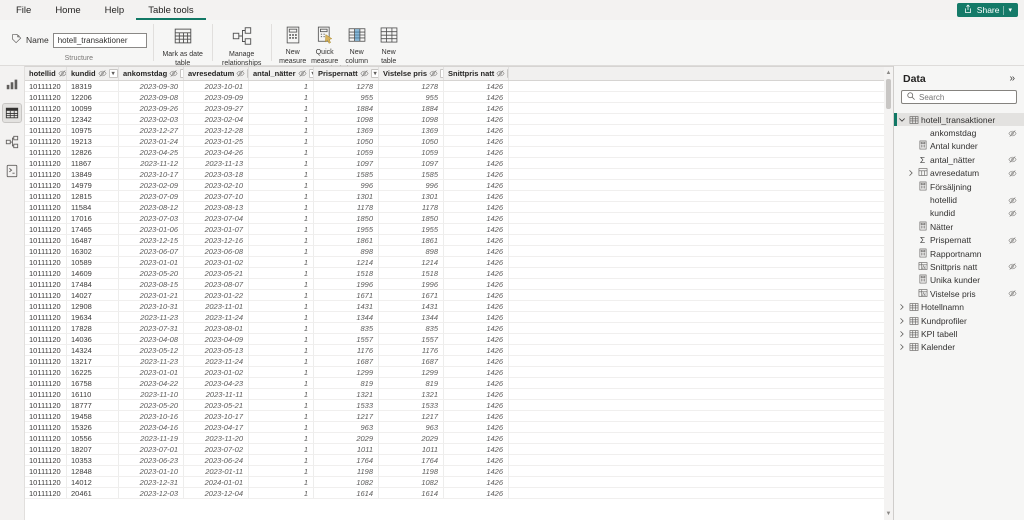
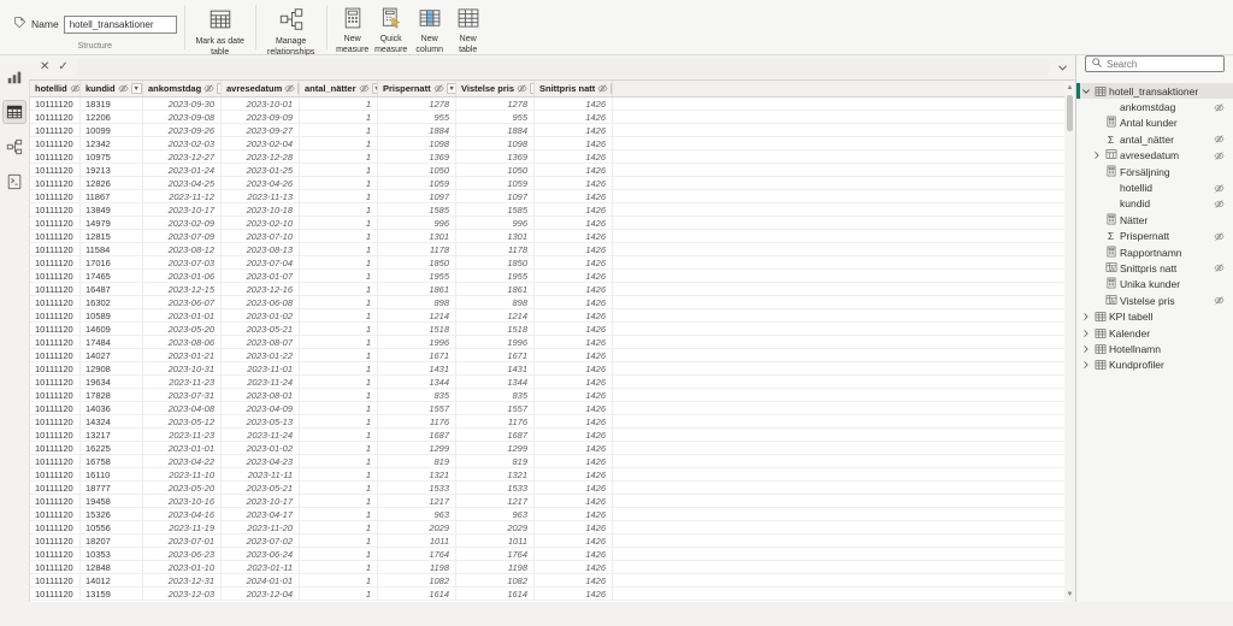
- File
- Home
- Help
- Table tools
- Share
  Name
  hotell_transaktioner
+ ✕
+ ✓
  hotellid
  kundid
  ankomstdag
  avresedatum
  antal_nätter
  Prispernatt
  Vistelse pris
  Snittpris natt
  10111120
  18319
  2023-09-30
  2023-10-01
  1
  1278
  1278
  1426
  10111120
  12206
  2023-09-08
  2023-09-09
  1
  955
  955
  1426
  10111120
  10099
  2023-09-26
  2023-09-27
  1
  1884
  1884
  1426
  10111120
  12342
  2023-02-03
  2023-02-04
  1
  1098
  1098
  1426
  10111120
  10975
  2023-12-27
  2023-12-28
  1
  1369
  1369
  1426
  10111120
  19213
  2023-01-24
  2023-01-25
  1
  1050
  1050
  1426
  10111120
  12826
  2023-04-25
  2023-04-26
  1
  1059
  1059
  1426
  10111120
  11867
  2023-11-12
  2023-11-13
  1
  1097
  1097
  1426
  10111120
  13849
  2023-10-17
- 2023-03-18
+ 2023-10-18
  1
  1585
  1585
  1426
  10111120
  14979
  2023-02-09
  2023-02-10
  1
  996
  996
  1426
  10111120
  12815
  2023-07-09
  2023-07-10
  1
  1301
  1301
  1426
  10111120
  11584
  2023-08-12
  2023-08-13
  1
  1178
  1178
  1426
  10111120
  17016
  2023-07-03
  2023-07-04
  1
  1850
  1850
  1426
  10111120
  17465
  2023-01-06
  2023-01-07
  1
  1955
  1955
  1426
  10111120
  16487
  2023-12-15
  2023-12-16
  1
  1861
  1861
  1426
  10111120
  16302
  2023-06-07
  2023-06-08
  1
  898
  898
  1426
  10111120
  10589
  2023-01-01
  2023-01-02
  1
  1214
  1214
  1426
  10111120
  14609
  2023-05-20
  2023-05-21
  1
  1518
  1518
  1426
  10111120
  17484
- 2023-08-15
+ 2023-08-06
  2023-08-07
  1
  1996
  1996
  1426
  10111120
  14027
  2023-01-21
  2023-01-22
  1
  1671
  1671
  1426
  10111120
  12908
  2023-10-31
  2023-11-01
  1
  1431
  1431
  1426
  10111120
  19634
  2023-11-23
  2023-11-24
  1
  1344
  1344
  1426
  10111120
  17828
  2023-07-31
  2023-08-01
  1
  835
  835
  1426
  10111120
  14036
  2023-04-08
  2023-04-09
  1
  1557
  1557
  1426
  10111120
  14324
  2023-05-12
  2023-05-13
  1
  1176
  1176
  1426
  10111120
  13217
  2023-11-23
  2023-11-24
  1
  1687
  1687
  1426
  10111120
  16225
  2023-01-01
  2023-01-02
  1
  1299
  1299
  1426
  10111120
  16758
  2023-04-22
  2023-04-23
  1
  819
  819
  1426
  10111120
  16110
  2023-11-10
  2023-11-11
  1
  1321
  1321
  1426
  10111120
  18777
  2023-05-20
  2023-05-21
  1
  1533
  1533
  1426
  10111120
  19458
  2023-10-16
  2023-10-17
  1
  1217
  1217
  1426
  10111120
  15326
  2023-04-16
  2023-04-17
  1
  963
  963
  1426
  10111120
  10556
  2023-11-19
  2023-11-20
  1
  2029
  2029
  1426
  10111120
  18207
  2023-07-01
  2023-07-02
  1
  1011
  1011
  1426
  10111120
  10353
  2023-06-23
  2023-06-24
  1
  1764
  1764
  1426
  10111120
  12848
  2023-01-10
  2023-01-11
  1
  1198
  1198
  1426
  10111120
  14012
  2023-12-31
  2024-01-01
  1
  1082
  1082
  1426
  10111120
- 20461
+ 13159
  2023-12-03
  2023-12-04
  1
  1614
  1614
  1426
- Data
- »
  Search
  hotell_transaktioner
  ankomstdag
  Antal kunder
  Σ
  antal_nätter
  avresedatum
  Försäljning
  hotellid
  kundid
  Nätter
  Σ
  Prispernatt
  Rapportnamn
  Snittpris natt
  Unika kunder
  Vistelse pris
- Hotellnamn
+ KPI tabell
- Kundprofiler
+ Kalender
- KPI tabell
+ Hotellnamn
- Kalender
+ Kundprofiler
